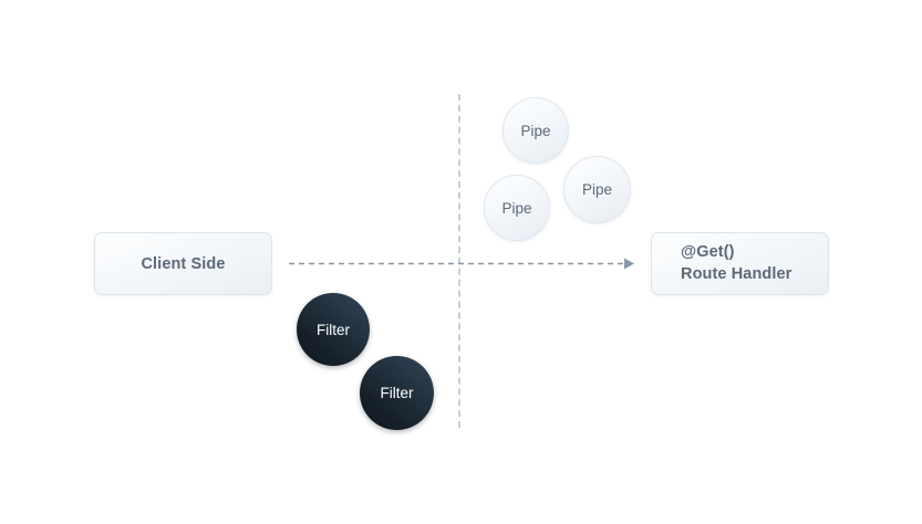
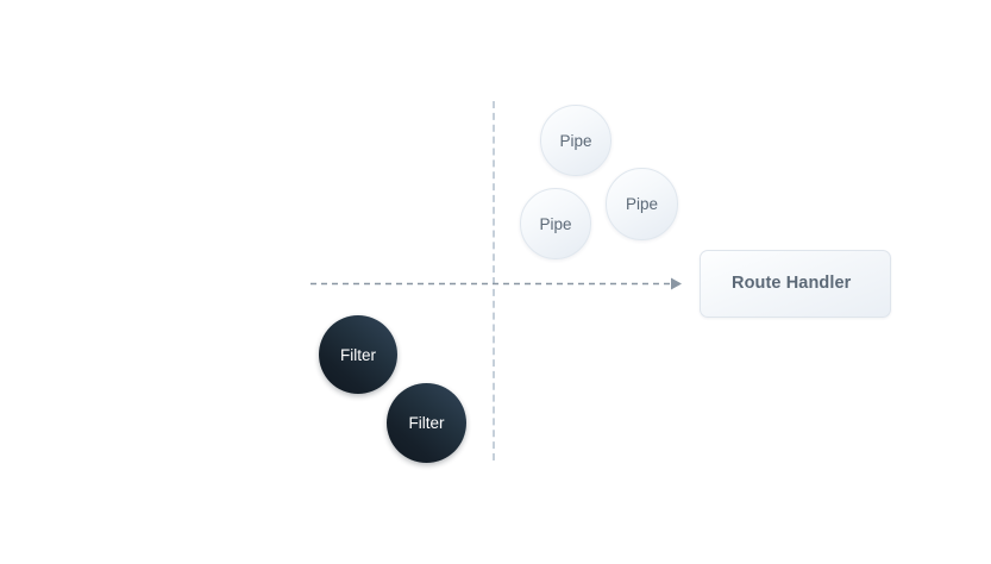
- Client Side
- @Get()
  Route Handler
  Pipe
  Pipe
  Pipe
  Filter
  Filter
